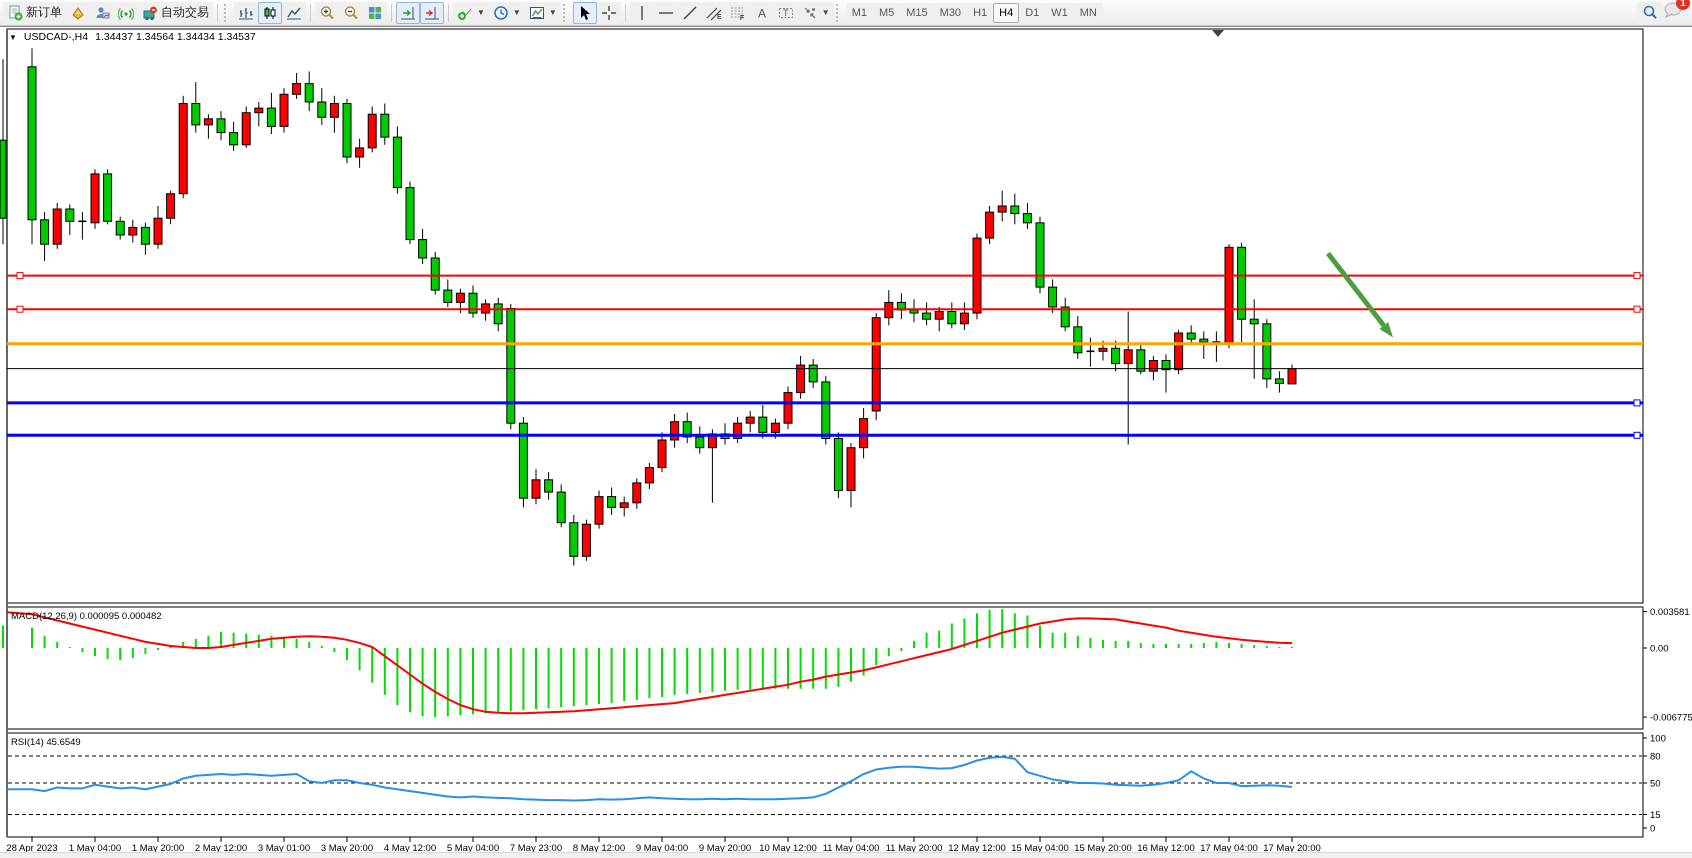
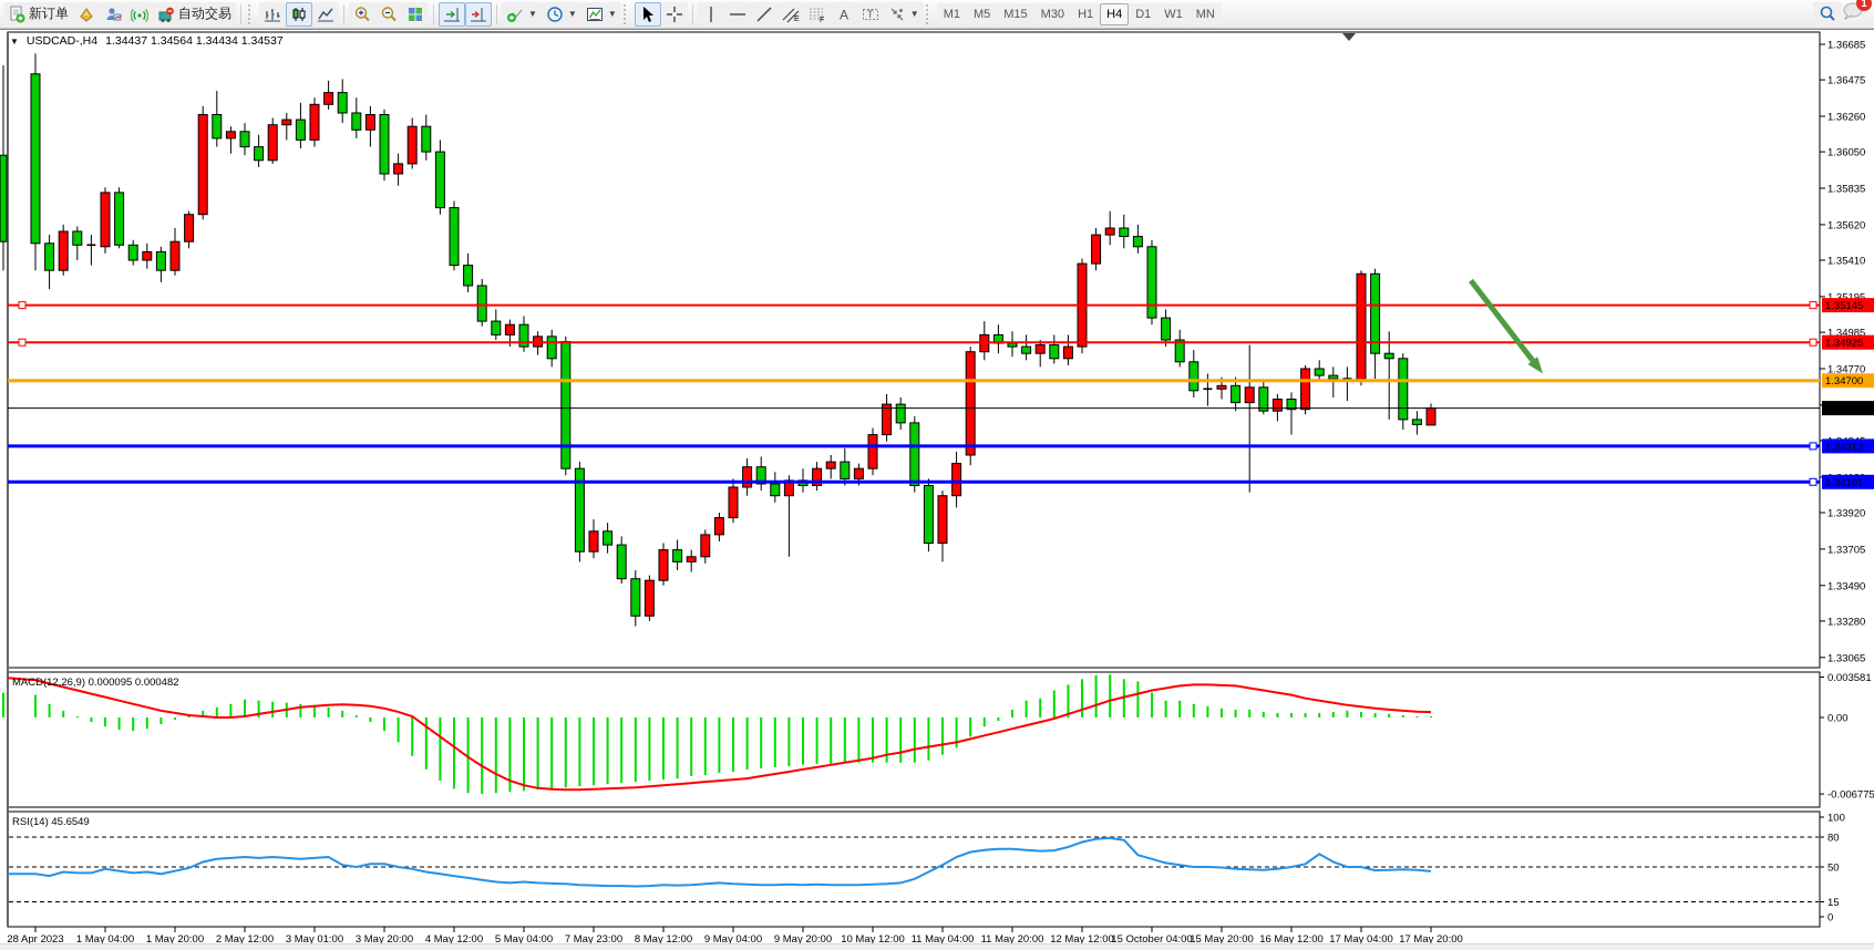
  新订单
  自动交易
  ▼
  ▼
  ▼
  A
  T
  ▼
  M1
  M5
  M15
  M30
  H1
  H4
  D1
  W1
  MN
  1
  ▼
  USDCAD-,H4
  1.34437 1.34564 1.34434 1.34537
+ 1.36685
+ 1.36475
+ 1.36260
+ 1.36050
+ 1.35835
+ 1.35620
+ 1.35410
+ 1.35195
+ 1.34985
+ 1.34770
+ 1.33920
+ 1.33705
+ 1.33490
+ 1.33280
+ 1.33065
+ 1.35145
+ 1.34925
+ 1.34700
+ 1.34537
+ 1.34313
+ 1.34101
  0.003581
  0.00
  -0.006775
  100
  80
  50
  15
  0
  MACD(12,26,9) 0.000095 0.000482
  RSI(14) 45.6549
  28 Apr 2023
  1 May 04:00
  1 May 20:00
  2 May 12:00
  3 May 01:00
  3 May 20:00
  4 May 12:00
  5 May 04:00
  7 May 23:00
  8 May 12:00
  9 May 04:00
  9 May 20:00
  10 May 12:00
  11 May 04:00
  11 May 20:00
  12 May 12:00
- 15 May 04:00
+ 15 October 04:00
  15 May 20:00
  16 May 12:00
  17 May 04:00
  17 May 20:00
